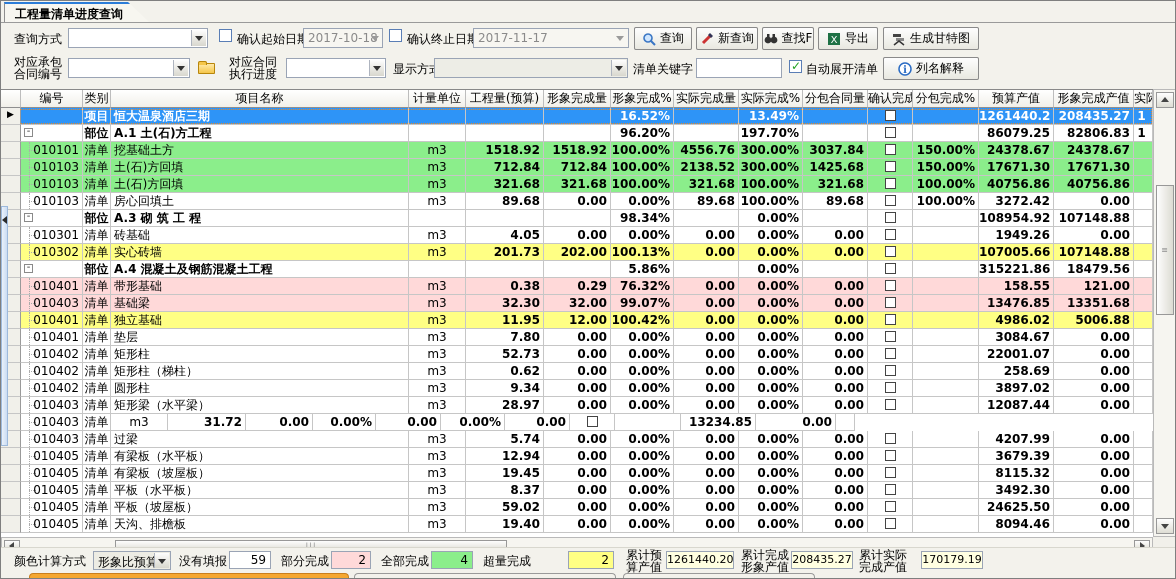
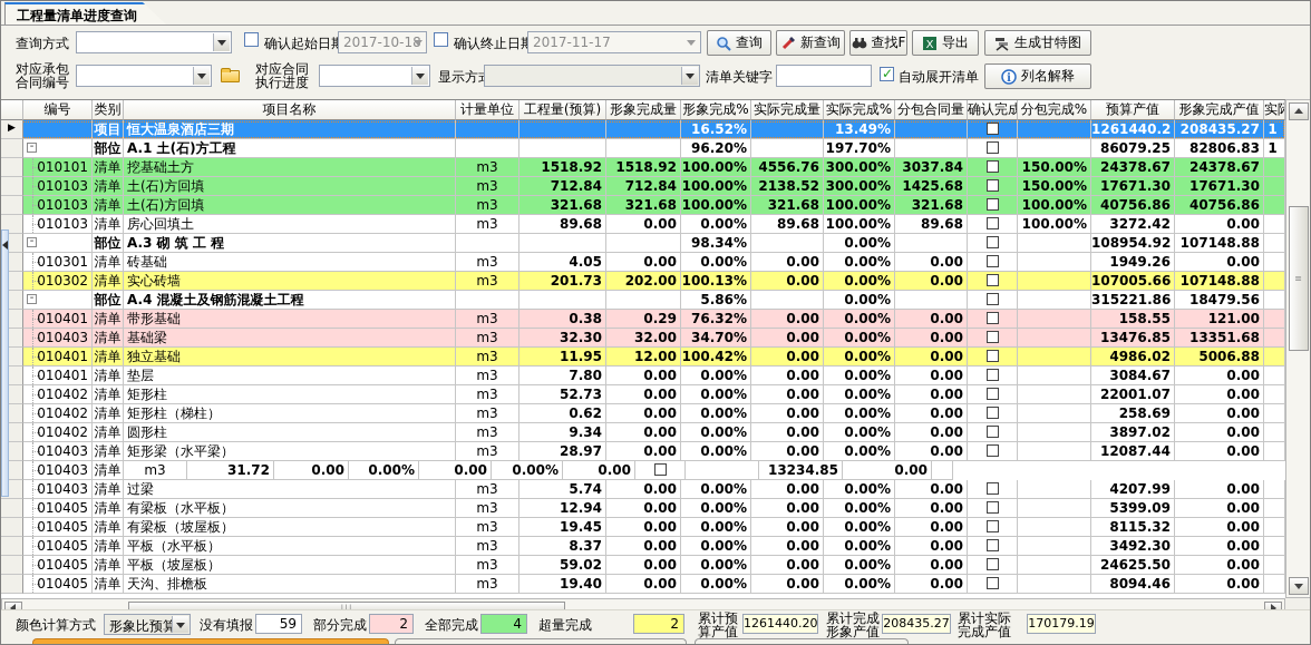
  工程量清单进度查询
  查询方式
  确认起始日
  2017-10-18
  确认终止日
  2017-11-17
  查询
  新查询
  查找F
  X
  导出
  生成甘特图
  对应承包
  合同编号
  对应合同
  执行进度
  显示方
  清单关键字
  自动展开清单
  i
  列名解释
  编号
  类别
  项目名称
  计量单位
  工程量(预算)
  形象完成量
  形象完成%
  实际完成量
  实际完成%
  分包合同量
  确认完成
  分包完成%
  预算产值
  形象完成产值
  ▶
  项目
  恒大温泉酒店三期
  16.52%
  13.49%
  1261440.2
  208435.27
  1
  -
  部位
  A.1 土(石)方工程
  96.20%
  197.70%
  86079.25
  82806.83
  1
  010101
  清单
  挖基础土方
  m3
  1518.92
  1518.92
  100.00%
  4556.76
  300.00%
  3037.84
  150.00%
  24378.67
  24378.67
  010103
  清单
  土(石)方回填
  m3
  712.84
  712.84
  100.00%
  2138.52
  300.00%
  1425.68
  150.00%
  17671.30
  17671.30
  010103
  清单
  土(石)方回填
  m3
  321.68
  321.68
  100.00%
  321.68
  100.00%
  321.68
  100.00%
  40756.86
  40756.86
  010103
  清单
  房心回填土
  m3
  89.68
  0.00
  0.00%
  89.68
  100.00%
  89.68
  100.00%
  3272.42
  0.00
  -
  部位
  A.3 砌 筑 工 程
  98.34%
  0.00%
  108954.92
  107148.88
  010301
  清单
  砖基础
  m3
  4.05
  0.00
  0.00%
  0.00
  0.00%
  0.00
  1949.26
  0.00
  010302
  清单
  实心砖墙
  m3
  201.73
  202.00
  100.13%
  0.00
  0.00%
  0.00
  107005.66
  107148.88
  -
  部位
  A.4 混凝土及钢筋混凝土工程
  5.86%
  0.00%
  315221.86
  18479.56
  010401
  清单
  带形基础
  m3
  0.38
  0.29
  76.32%
  0.00
  0.00%
  0.00
  158.55
  121.00
  010403
  清单
  基础梁
  m3
  32.30
  32.00
- 99.07%
+ 34.70%
  0.00
  0.00%
  0.00
  13476.85
  13351.68
  010401
  清单
  独立基础
  m3
  11.95
  12.00
  100.42%
  0.00
  0.00%
  0.00
  4986.02
  5006.88
  010401
  清单
  垫层
  m3
  7.80
  0.00
  0.00%
  0.00
  0.00%
  0.00
  3084.67
  0.00
  010402
  清单
  矩形柱
  m3
  52.73
  0.00
  0.00%
  0.00
  0.00%
  0.00
  22001.07
  0.00
  010402
  清单
  矩形柱（梯柱）
  m3
  0.62
  0.00
  0.00%
  0.00
  0.00%
  0.00
  258.69
  0.00
  010402
  清单
  圆形柱
  m3
  9.34
  0.00
  0.00%
  0.00
  0.00%
  0.00
  3897.02
  0.00
  010403
  清单
  矩形梁（水平梁）
  m3
  28.97
  0.00
  0.00%
  0.00
  0.00%
  0.00
  12087.44
  0.00
  010403
  清单
  m3
  31.72
  0.00
  0.00%
  0.00
  0.00%
  0.00
  13234.85
  0.00
  010403
  清单
  过梁
  m3
  5.74
  0.00
  0.00%
  0.00
  0.00%
  0.00
  4207.99
  0.00
  010405
  清单
  有梁板（水平板）
  m3
  12.94
  0.00
  0.00%
  0.00
  0.00%
  0.00
- 3679.39
+ 5399.09
  0.00
  010405
  清单
  有梁板（坡屋板）
  m3
  19.45
  0.00
  0.00%
  0.00
  0.00%
  0.00
  8115.32
  0.00
  010405
  清单
  平板（水平板）
  m3
  8.37
  0.00
  0.00%
  0.00
  0.00%
  0.00
  3492.30
  0.00
  010405
  清单
  平板（坡屋板）
  m3
  59.02
  0.00
  0.00%
  0.00
  0.00%
  0.00
  24625.50
  0.00
  010405
  清单
  天沟、排檐板
  m3
  19.40
  0.00
  0.00%
  0.00
  0.00%
  0.00
  8094.46
  0.00
  ≡
  |||
  颜色计算方式
  形象比预算
  没有填报
  59
  部分完成
  2
  全部完成
  4
  超量完成
  2
  累计预
  算产值
  1261440.20
  累计完成
  形象产值
  208435.27
  累计实际
  完成产值
  170179.19
